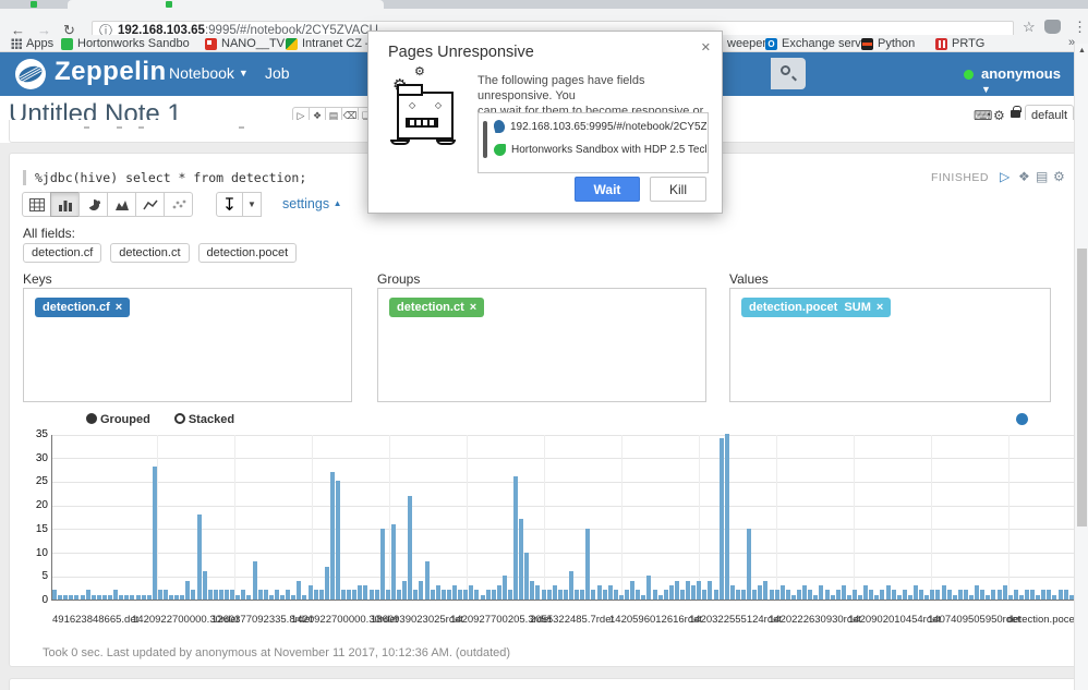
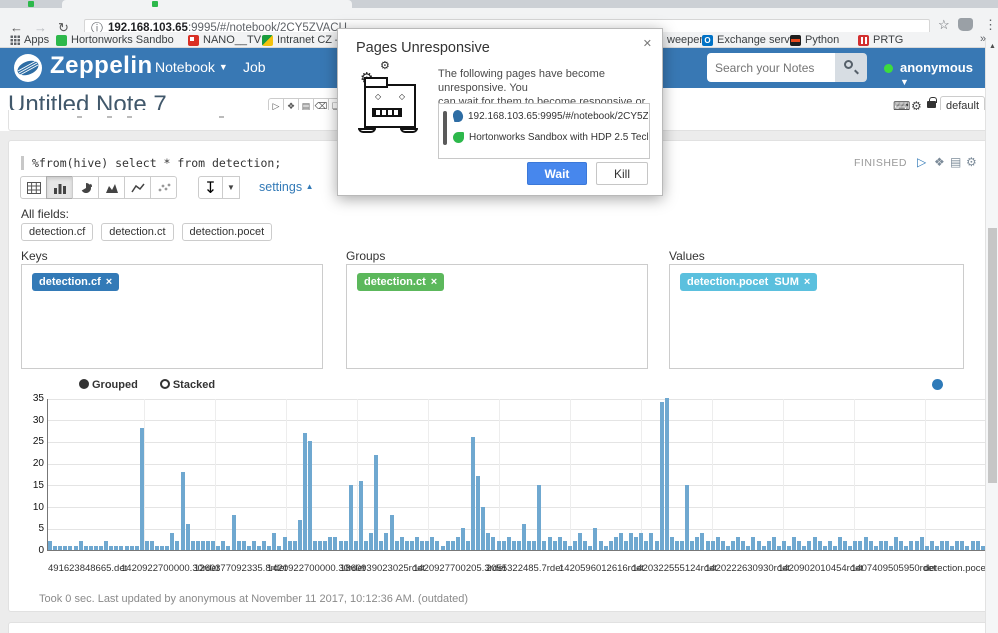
  ←
  →
  ↻
  ⓘ
  192.168.103.65
  :9995/#/notebook/2CY5ZVAC
  ☆
  ⋮
  Apps
  Hortonworks Sandbo
  NANO__TV
  weepe
  O
  Exchange serv
  Python
  PRTG
  »
  Zeppelin
  Notebook ▼
  Job
+ Search your Notes
  anonymous ▼
- Untitled Note 1
+ Untitled Note 7
  ▷
  ❖
  ▤
  ⌫
  ❏
  ⌨
  ⚙
  default
- %jdbc(hive) select * from detection;
+ %from(hive) select * from detection;
  FINISHED
  ▷
  ❖
  ▤
  ⚙
  ↧
  ▼
  settings ▲
  All fields:
  detection.cf
  detection.ct
  detection.pocet
  Keys
  detection.cf ×
  Groups
  detection.ct ×
  Values
  detection.pocet SUM ×
  Grouped
  Stacked
  0
  5
  10
  15
  20
  25
  30
  35
  491623848665.det
  1420922700000.30rdet
  1260377092335.8rdet
  1420922700000.30rdet
  1860939023025rdet
  1420927700205.3rdet
  2055322485.7rdet
  1420596012616rdet
  1420322555124rdet
  1420222630930rdet
  1420902010454rdet
  1407409505950rdet
  detection.poce
  Took 0 sec. Last updated by anonymous at November 11 2017, 10:12:36 AM. (outdated)
  Pages Unresponsive
  ✕
  ⚙
  ◇
  ◇
- The following pages have fields unresponsive. You
+ The following pages have become unresponsive. You
  can wait for them to become responsive or
  192.168.103.65:9995/#/notebook/2CY5Z
  Hortonworks Sandbox with HDP 2.5 Tec
  Wait
  Kill
